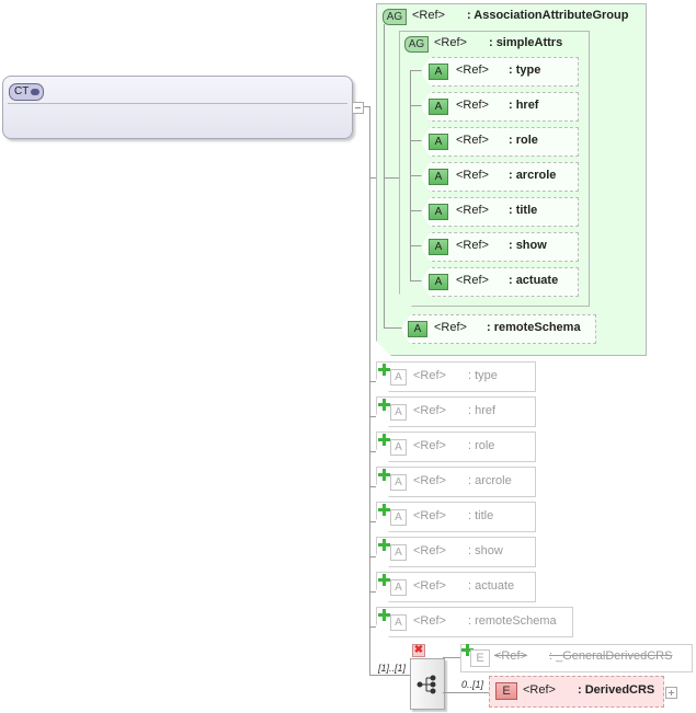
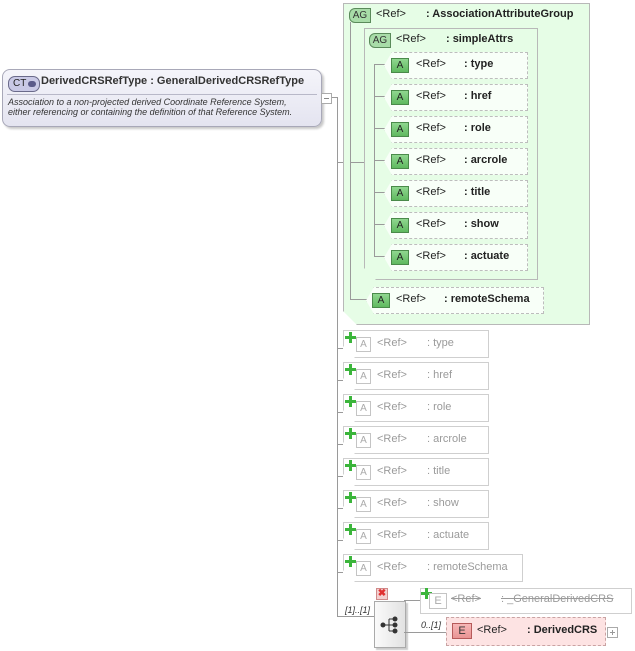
  CT
+ DerivedCRSRefType : GeneralDerivedCRSRefType
+ Association to a non-projected derived Coordinate Reference System,
+ either referencing or containing the definition of that Reference System.
  AG
  <Ref> : AssociationAttributeGroup
  AG
  <Ref> : simpleAttrs
  A
  <Ref> : type
  A
  <Ref> : href
  A
  <Ref> : role
  A
  <Ref> : arcrole
  A
  <Ref> : title
  A
  <Ref> : show
  A
  <Ref> : actuate
  A
  <Ref> : remoteSchema
  A
  <Ref> : type
  A
  <Ref> : href
  A
  <Ref> : role
  A
  <Ref> : arcrole
  A
  <Ref> : title
  A
  <Ref> : show
  A
  <Ref> : actuate
  A
  <Ref> : remoteSchema
  [1]..[1]
  ✖
  E
  <Ref> : _GeneralDerivedCRS
  0..[1]
  E
  <Ref> : DerivedCRS
